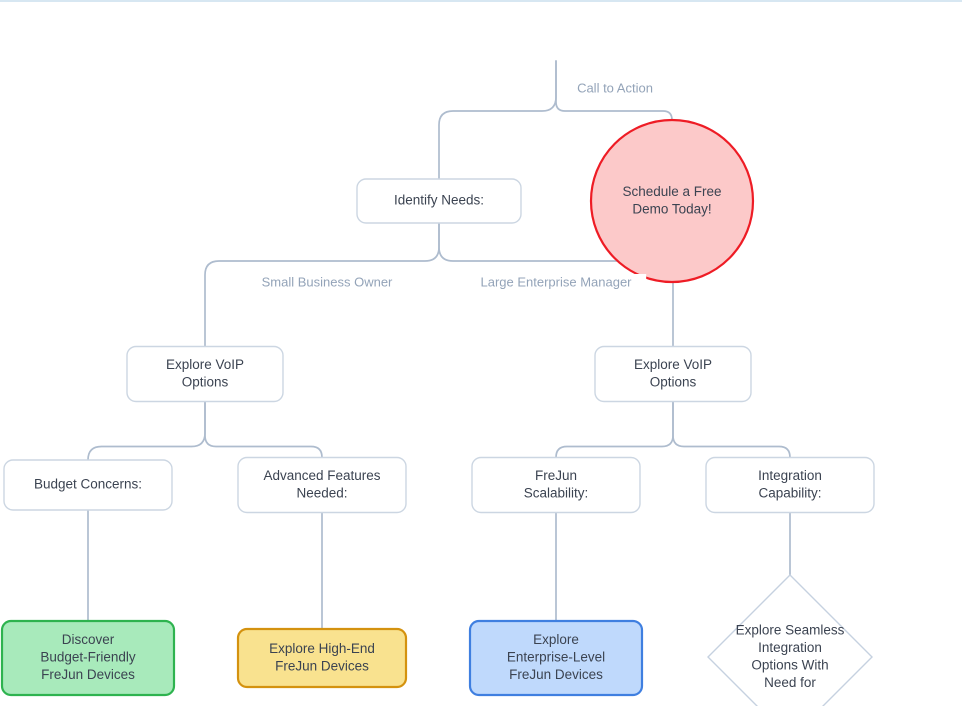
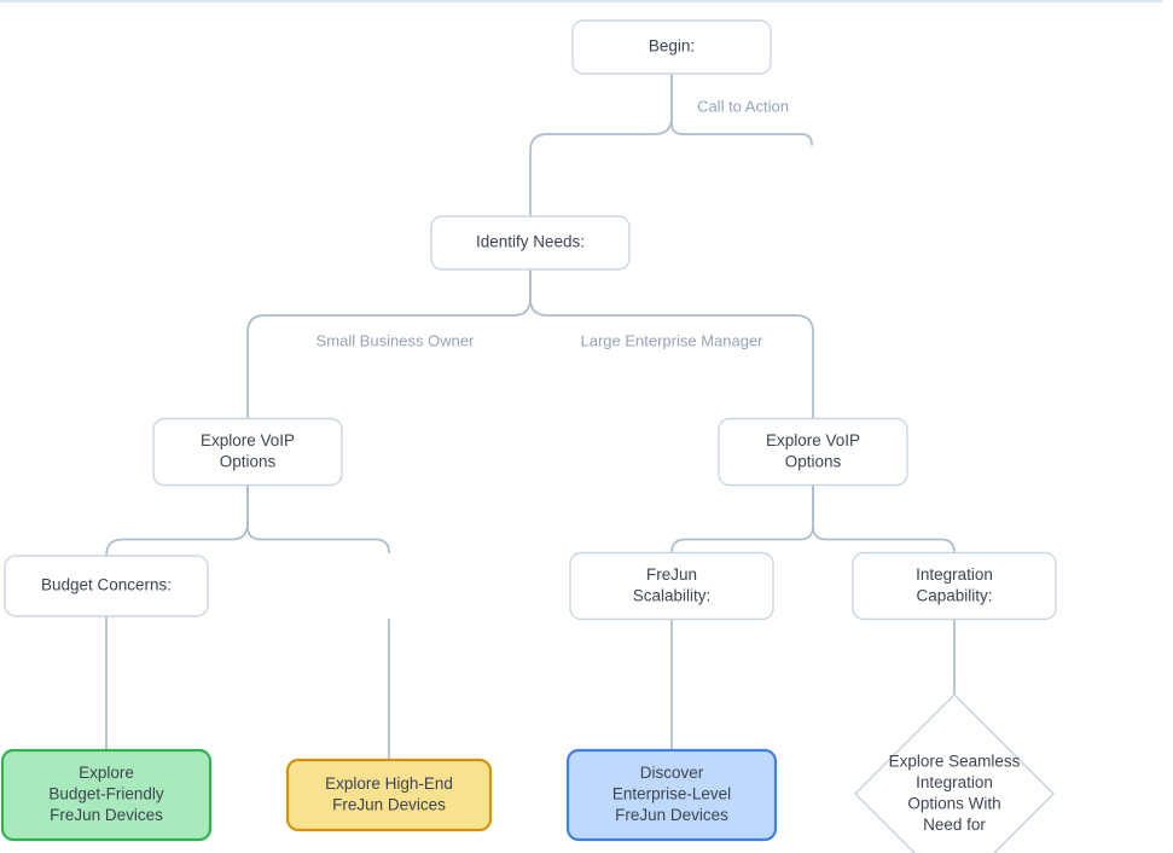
+ Begin:
  Identify Needs:
- Schedule a Free
- Demo Today!
  Explore VoIP
  Options
  Explore VoIP
  Options
  Budget Concerns:
- Advanced Features
- Needed:
  FreJun
  Scalability:
  Integration
  Capability:
- Discover
+ Explore
  Budget-Friendly
  FreJun Devices
  Explore High-End
  FreJun Devices
- Explore
+ Discover
  Enterprise-Level
  FreJun Devices
  Explore Seamless
  Integration
  Options With
  Need for
  Call to Action
  Small Business Owner
  Large Enterprise Manager
